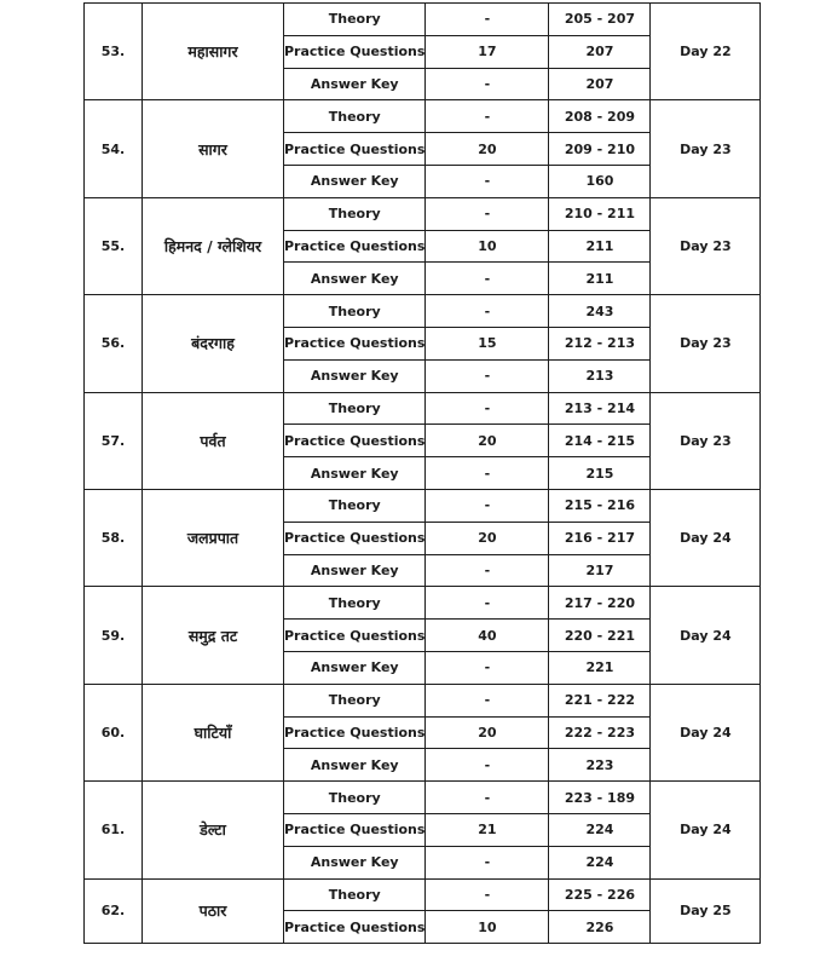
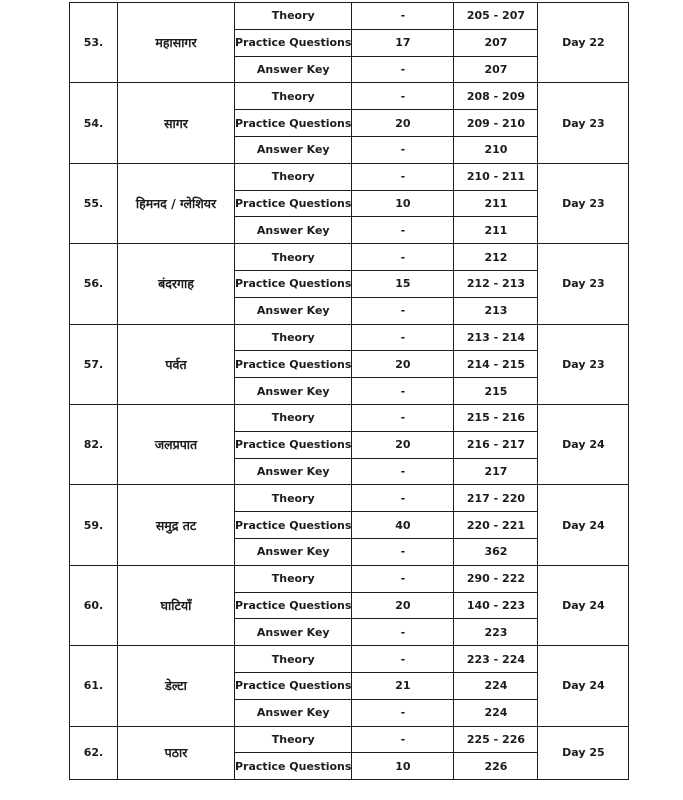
  53.	महासागर	Theory	-	205 - 207	Day 22
  Practice Questions	17	207
  Answer Key	-	207
  54.	सागर	Theory	-	208 - 209	Day 23
  Practice Questions	20	209 - 210
- Answer Key	-	160
+ Answer Key	-	210
  55.	हिमनद / ग्लेशियर	Theory	-	210 - 211	Day 23
  Practice Questions	10	211
  Answer Key	-	211
- 56.	बंदरगाह	Theory	-	243	Day 23
+ 56.	बंदरगाह	Theory	-	212	Day 23
  Practice Questions	15	212 - 213
  Answer Key	-	213
  57.	पर्वत	Theory	-	213 - 214	Day 23
  Practice Questions	20	214 - 215
  Answer Key	-	215
- 58.	जलप्रपात	Theory	-	215 - 216	Day 24
+ 82.	जलप्रपात	Theory	-	215 - 216	Day 24
  Practice Questions	20	216 - 217
  Answer Key	-	217
  59.	समुद्र तट	Theory	-	217 - 220	Day 24
  Practice Questions	40	220 - 221
- Answer Key	-	221
+ Answer Key	-	362
- 60.	घाटियाँ	Theory	-	221 - 222	Day 24
+ 60.	घाटियाँ	Theory	-	290 - 222	Day 24
- Practice Questions	20	222 - 223
+ Practice Questions	20	140 - 223
  Answer Key	-	223
- 61.	डेल्टा	Theory	-	223 - 189	Day 24
+ 61.	डेल्टा	Theory	-	223 - 224	Day 24
  Practice Questions	21	224
  Answer Key	-	224
  62.	पठार	Theory	-	225 - 226	Day 25
  Practice Questions	10	226
